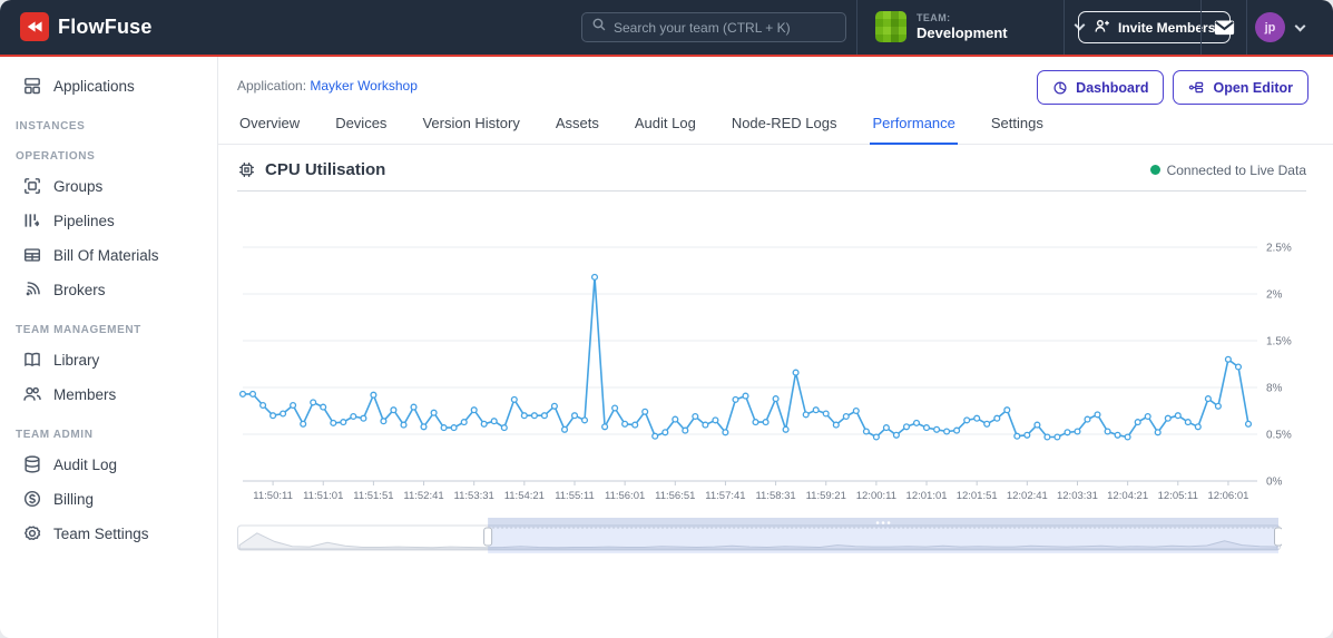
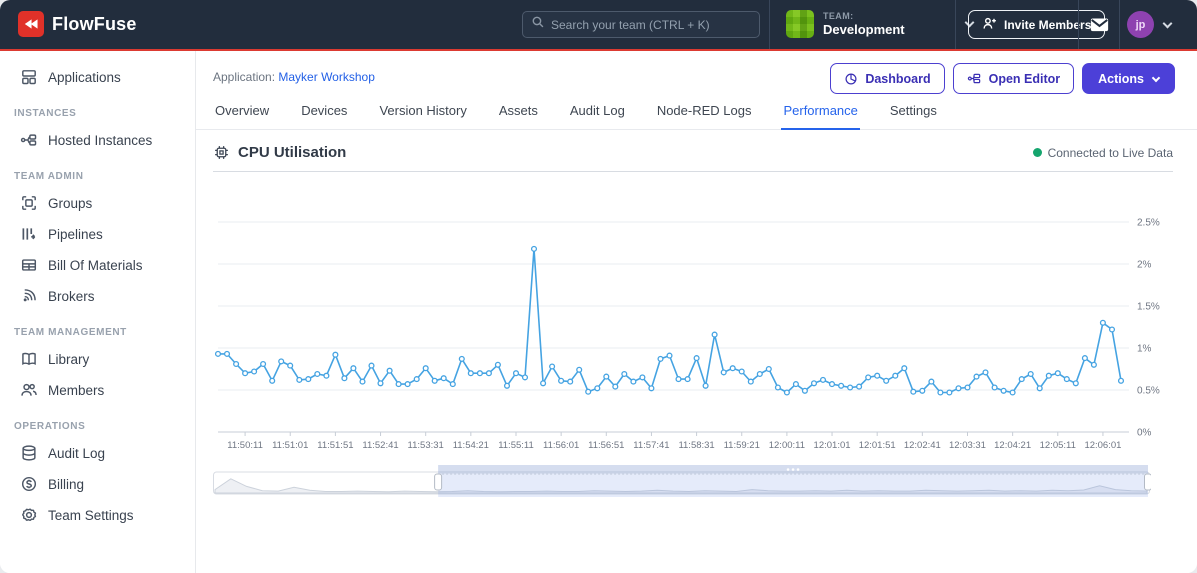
  FlowFuse
  Search your team (CTRL + K)
  TEAM:
  Development
  Invite Members
  jp
  Applications
  INSTANCES
+ Hosted Instances
- OPERATIONS
+ TEAM ADMIN
  Groups
  Pipelines
  Bill Of Materials
  Brokers
  TEAM MANAGEMENT
  Library
  Members
- TEAM ADMIN
+ OPERATIONS
  Audit Log
  Billing
  Team Settings
  Application: Mayker Workshop
  Dashboard
  Open Editor
+ Actions
  Overview
  Devices
  Version History
  Assets
  Audit Log
  Node-RED Logs
  Performance
  Settings
  CPU Utilisation
  Connected to Live Data
  2.5%
  2%
  1.5%
- 8%
+ 1%
  0.5%
  0%
  11:50:11
  11:51:01
  11:51:51
  11:52:41
  11:53:31
  11:54:21
  11:55:11
  11:56:01
  11:56:51
  11:57:41
  11:58:31
  11:59:21
  12:00:11
  12:01:01
  12:01:51
  12:02:41
  12:03:31
  12:04:21
  12:05:11
  12:06:01
